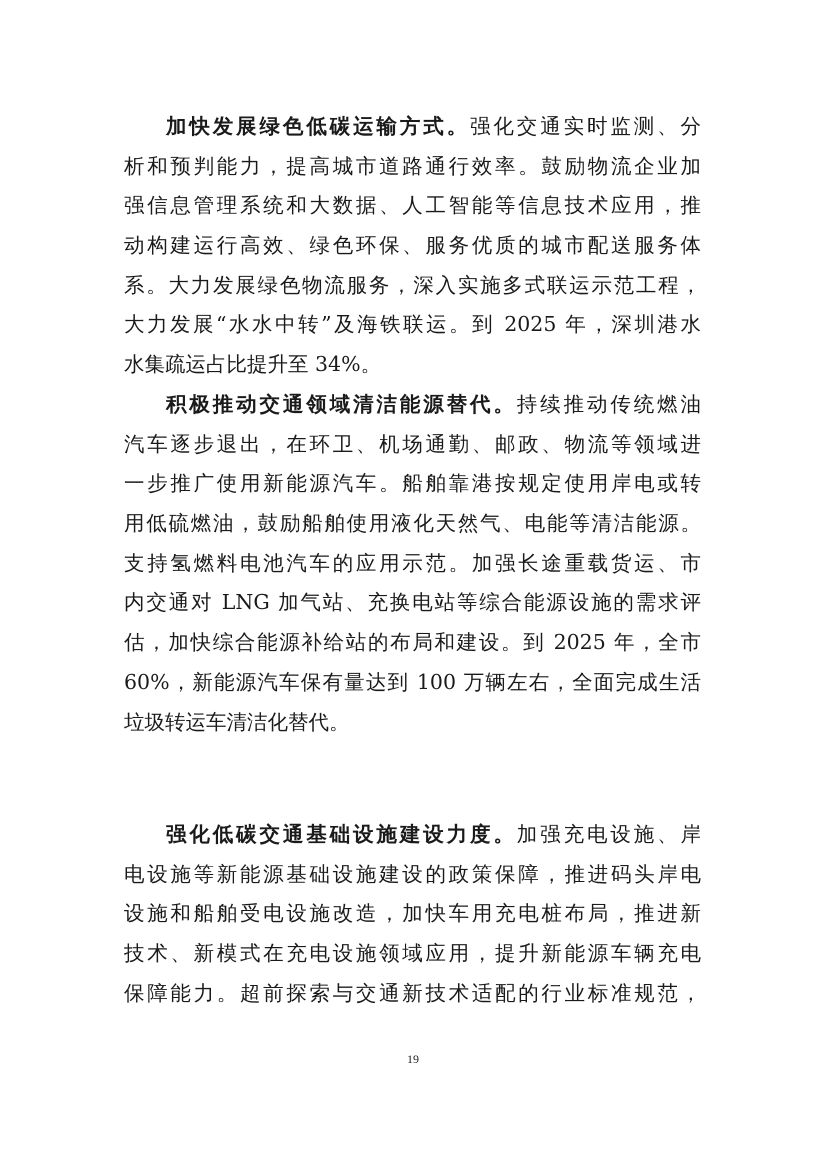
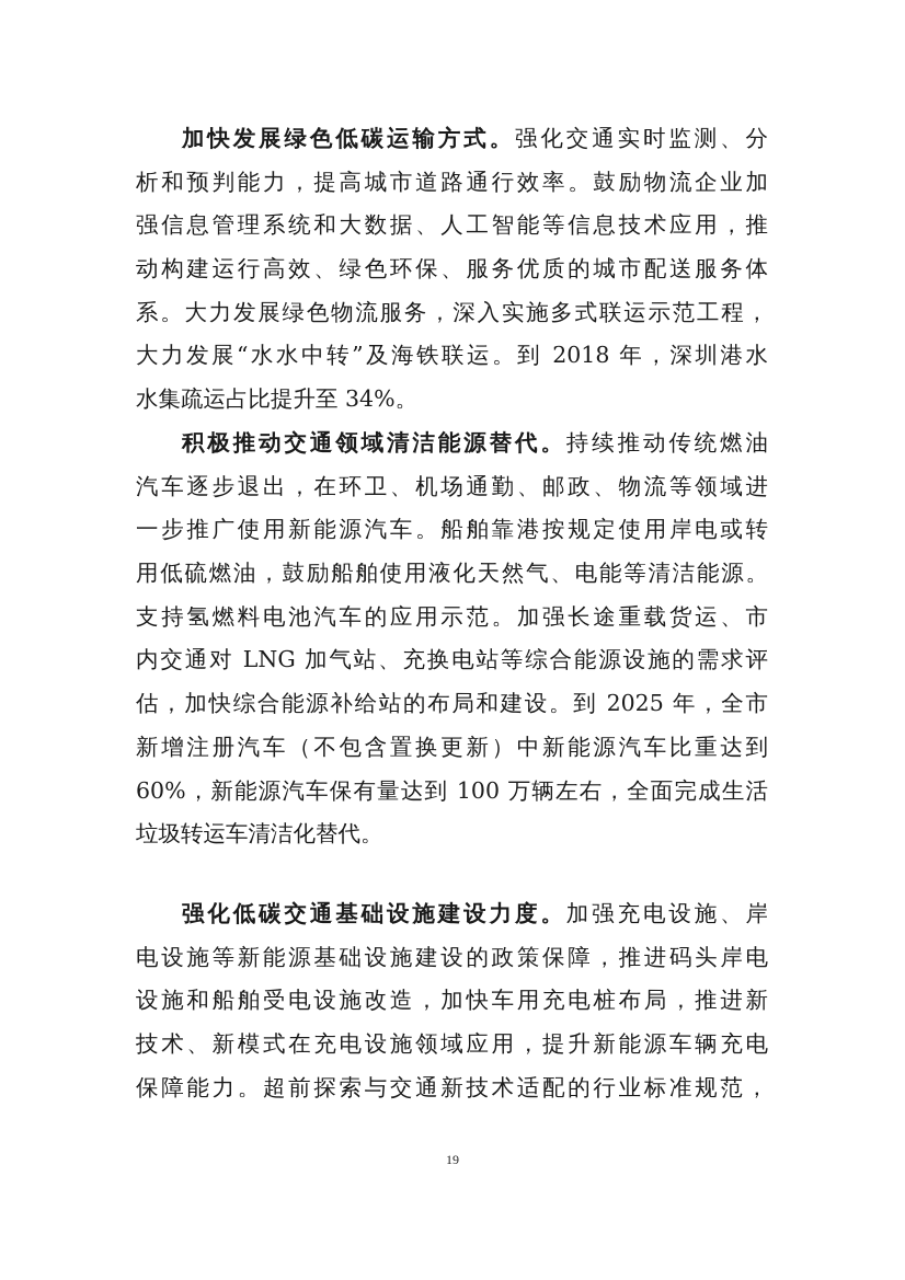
  加快发展绿色低碳运输方式。强化交通实时监测、分
  析和预判能力，提高城市道路通行效率。鼓励物流企业加
  强信息管理系统和大数据、人工智能等信息技术应用，推
  动构建运行高效、绿色环保、服务优质的城市配送服务体
  系。大力发展绿色物流服务，深入实施多式联运示范工程，
- 大力发展“水水中转”及海铁联运。到 2025 年，深圳港水
+ 大力发展“水水中转”及海铁联运。到 2018 年，深圳港水
  水集疏运占比提升至 34%。
  积极推动交通领域清洁能源替代。持续推动传统燃油
  汽车逐步退出，在环卫、机场通勤、邮政、物流等领域进
  一步推广使用新能源汽车。船舶靠港按规定使用岸电或转
  用低硫燃油，鼓励船舶使用液化天然气、电能等清洁能源。
  支持氢燃料电池汽车的应用示范。加强长途重载货运、市
  内交通对 LNG 加气站、充换电站等综合能源设施的需求评
  估，加快综合能源补给站的布局和建设。到 2025 年，全市
+ 新增注册汽车（不包含置换更新）中新能源汽车比重达到
  60%，新能源汽车保有量达到 100 万辆左右，全面完成生活
  垃圾转运车清洁化替代。
  强化低碳交通基础设施建设力度。加强充电设施、岸
  电设施等新能源基础设施建设的政策保障，推进码头岸电
  设施和船舶受电设施改造，加快车用充电桩布局，推进新
  技术、新模式在充电设施领域应用，提升新能源车辆充电
  保障能力。超前探索与交通新技术适配的行业标准规范，
  19
